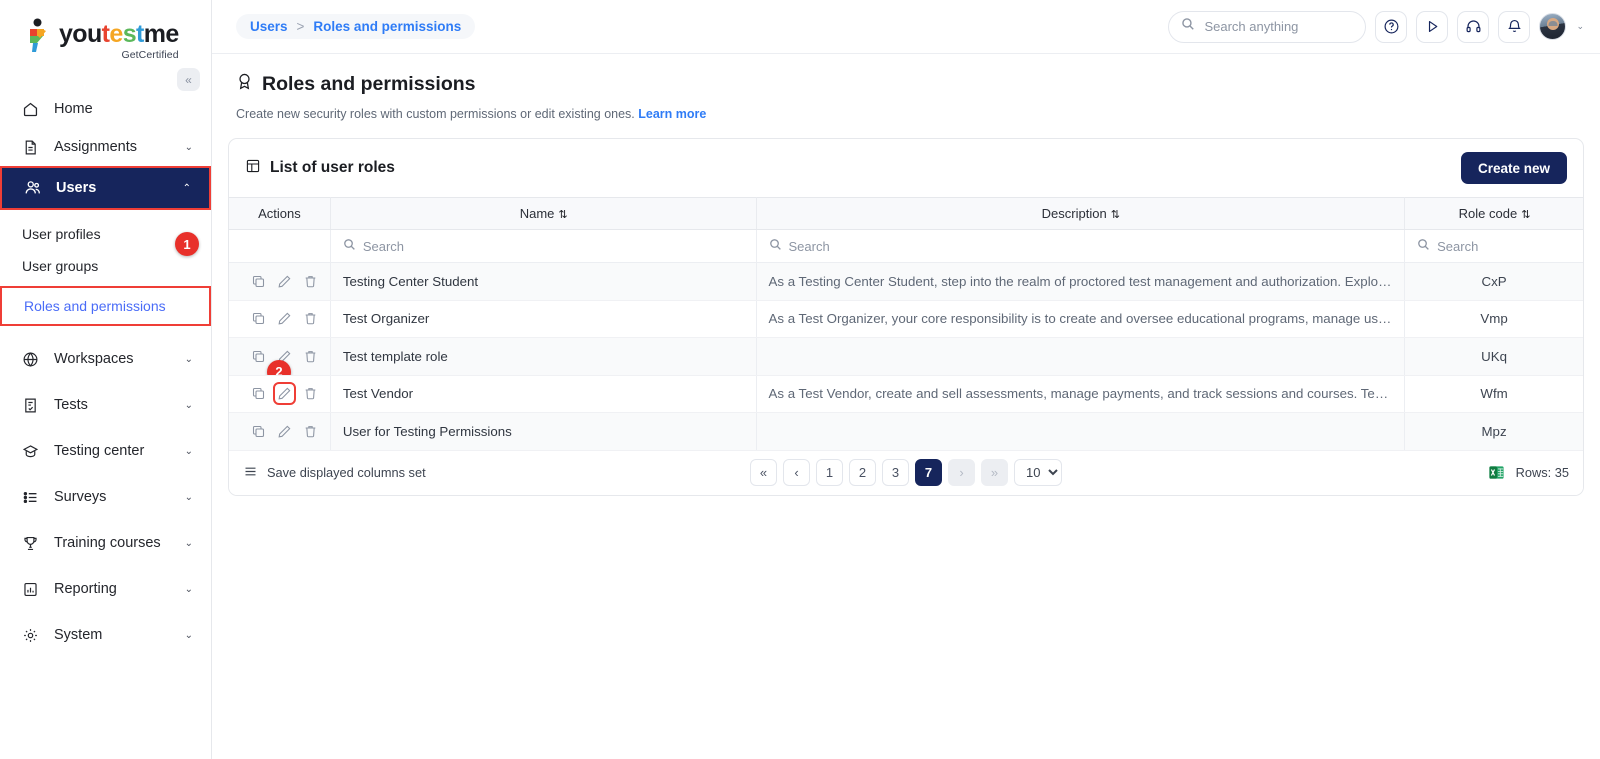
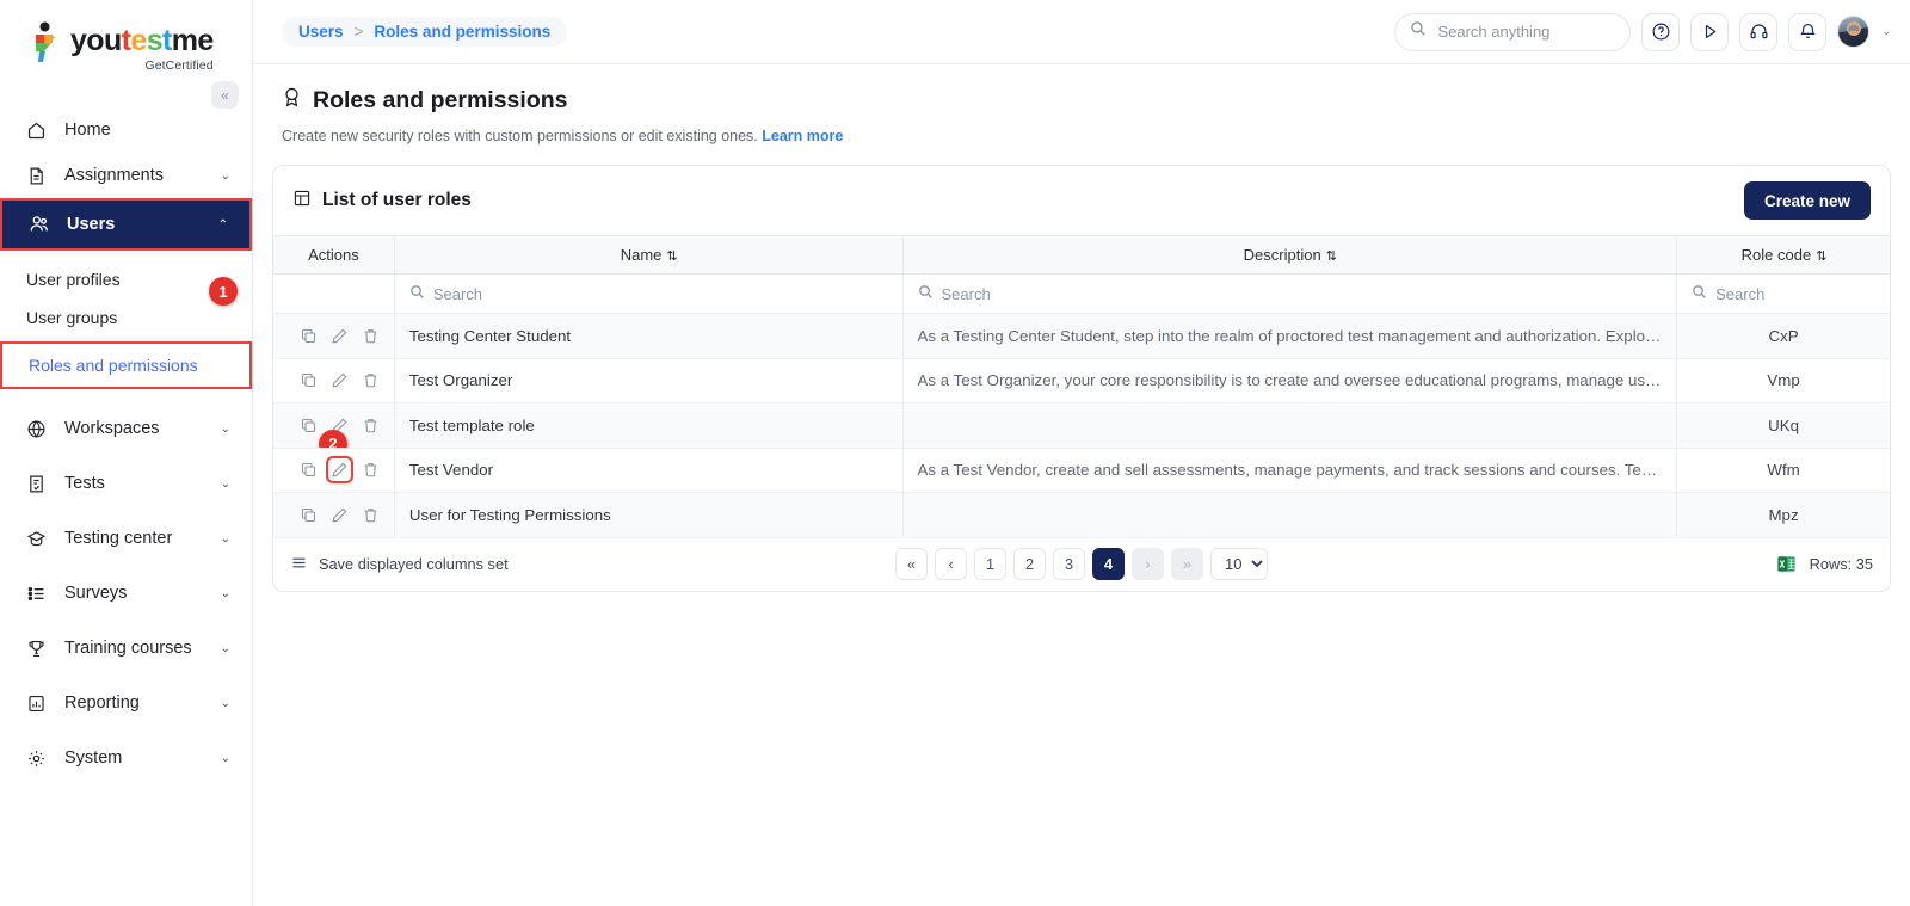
  youtestme
  GetCertified
  «
  Home
  Assignments
  ⌄
  Users
  ⌃
  User profiles
  1
  User groups
  Roles and permissions
  Workspaces
  ⌄
  Tests
  ⌄
  Testing center
  ⌄
  Surveys
  ⌄
  Training courses
  ⌄
  Reporting
  ⌄
  System
  ⌄
  Users
  >
  Roles and permissions
  Search anything
  ⌄
  Roles and permissions
  Create new security roles with custom permissions or edit existing ones. Learn more
  List of user roles
  Create new
  Actions	Name ⇅	Description ⇅	Role code ⇅
  	Search	Search	Search
  	Testing Center Student	As a Testing Center Student, step into the realm of proctored test management and authorization. Explore th	CxP
  	Test Organizer	As a Test Organizer, your core responsibility is to create and oversee educational programs, manage user ac	Vmp
  2	Test template role		UKq
  	Test Vendor	As a Test Vendor, create and sell assessments, manage payments, and track sessions and courses. Test Bu	Wfm
  	User for Testing Permissions		Mpz
  Save displayed columns set
  «
  ‹
  1
  2
  3
- 7
+ 4
  ›
  »
  10
  Rows: 35
